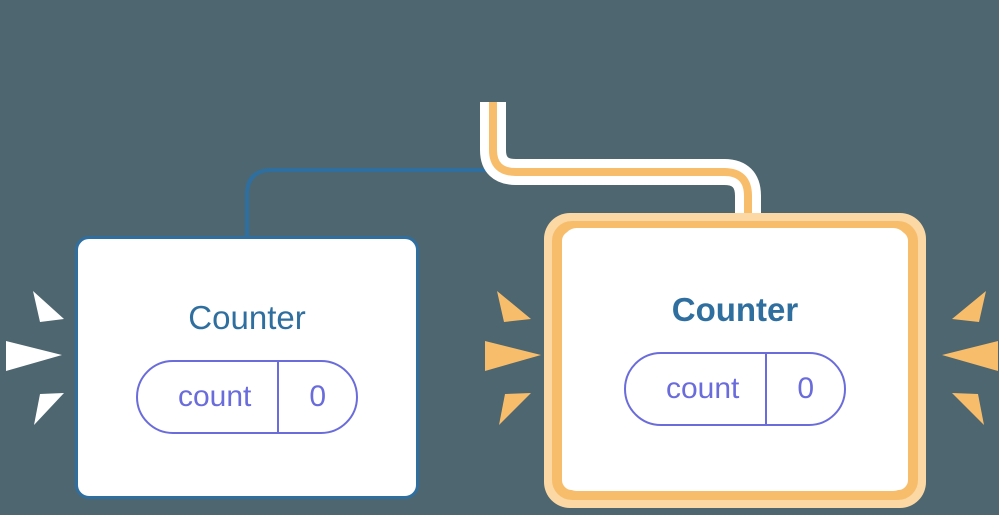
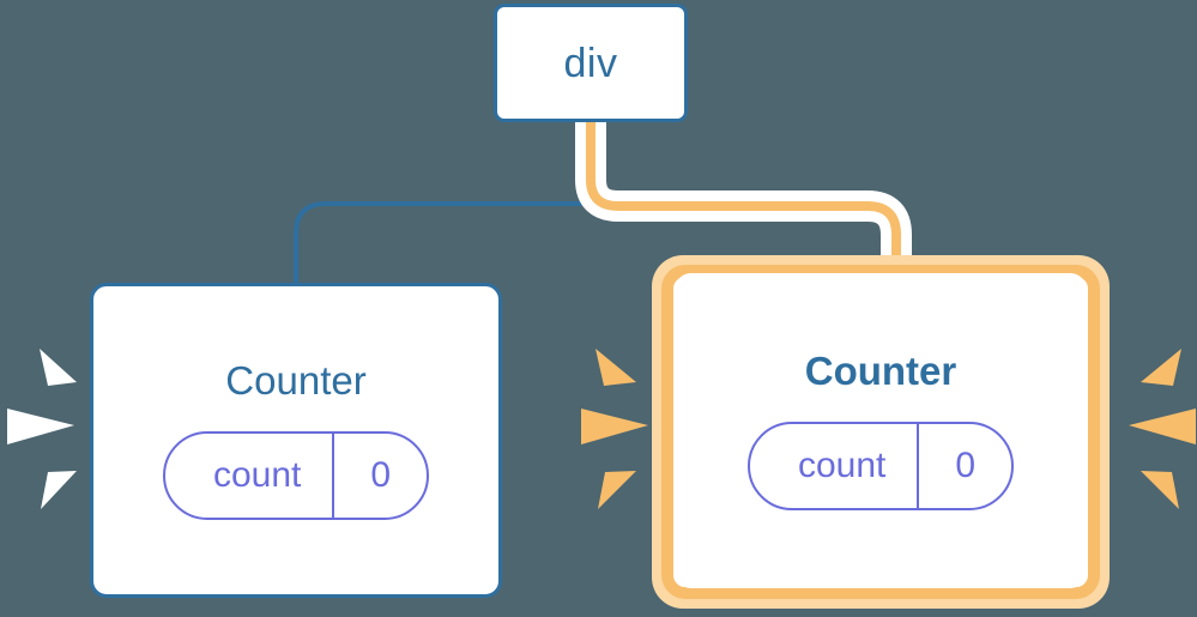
+ div
  Counter
  count
  0
  Counter
  count
  0
